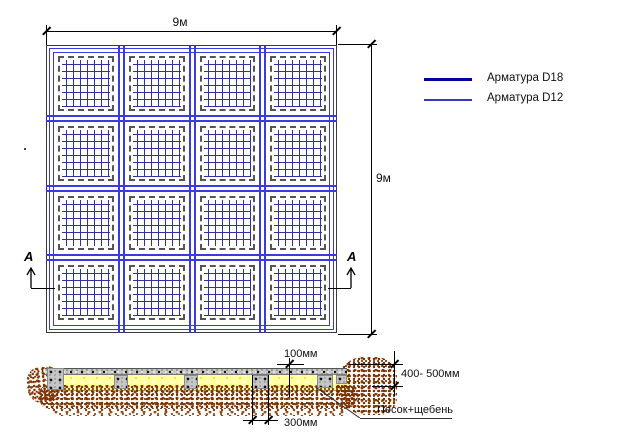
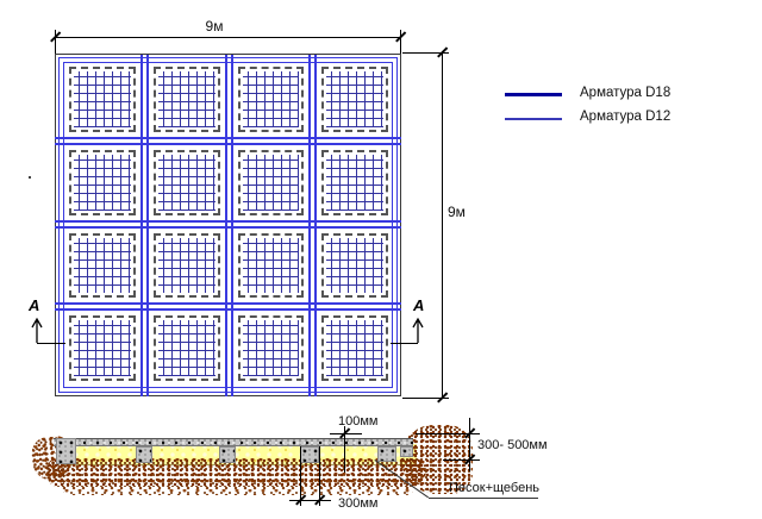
  9м
  9м
  А
  А
  Арматура D18
  Арматура D12
  100мм
  300мм
- 400- 500мм
+ 300- 500мм
  Песок+щебень
